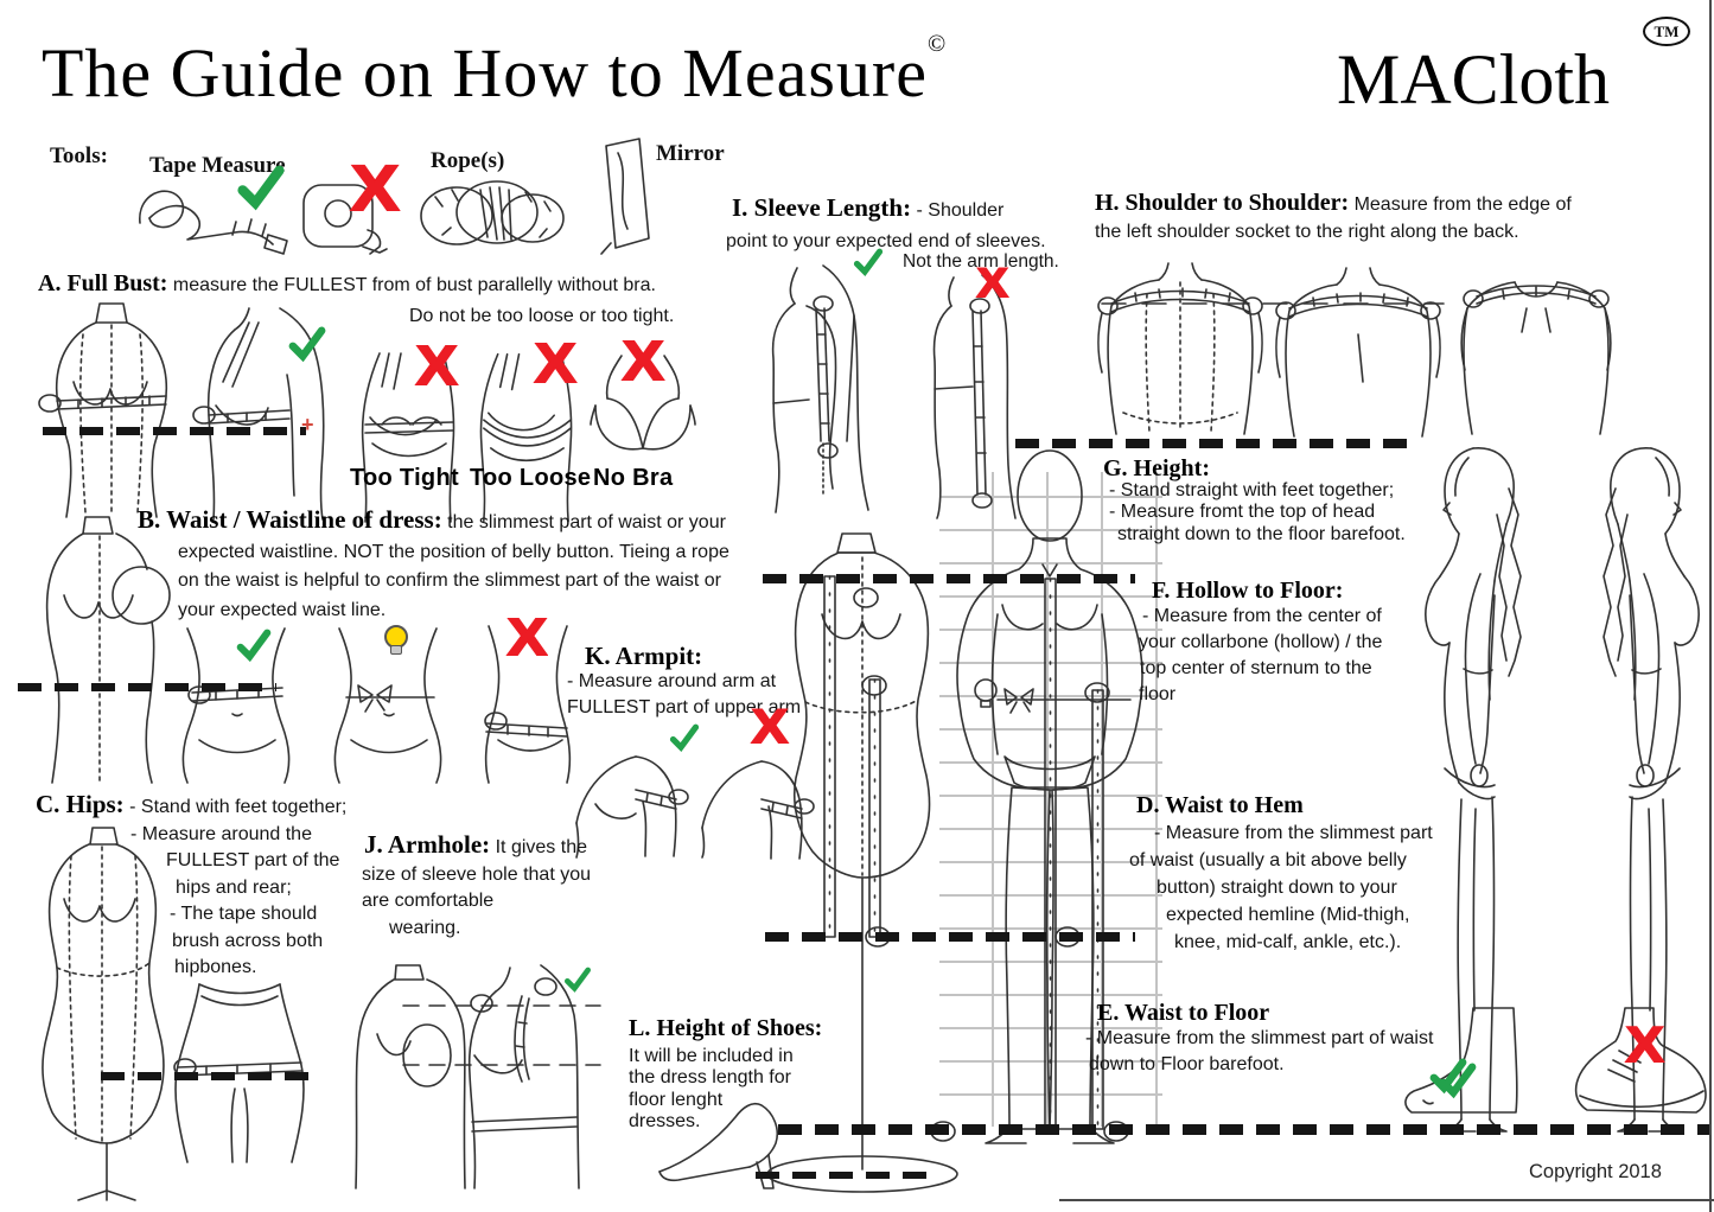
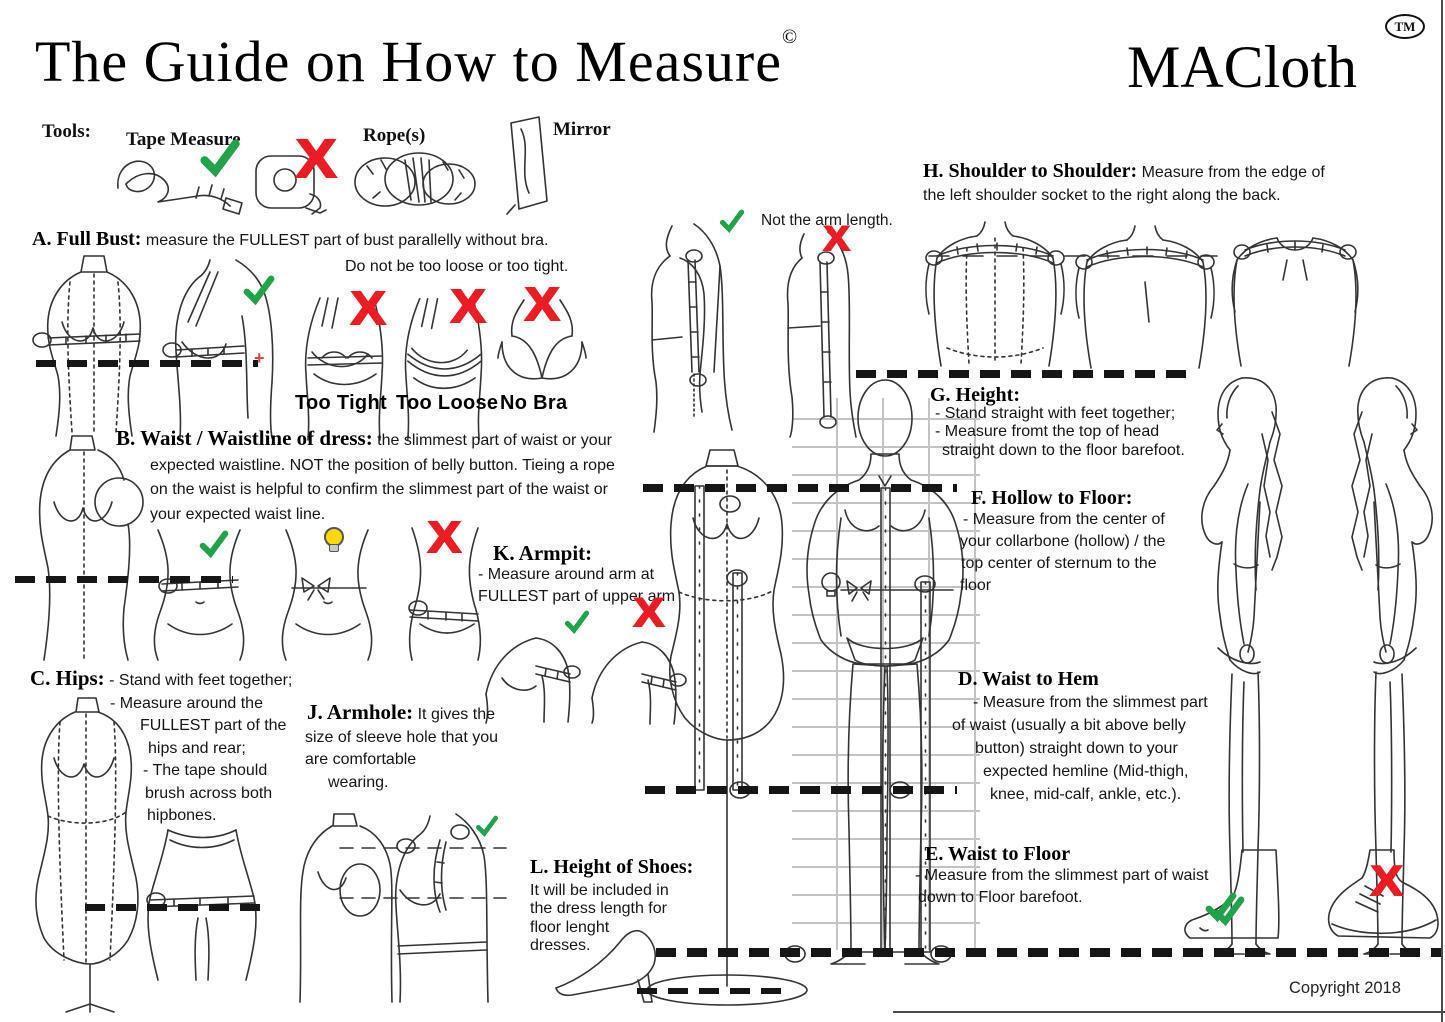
  The Guide on How to Measure©
  MACloth
  TM
  Tools:
  Tape Measure
  Rope(s)
  Mirror
  X
- A. Full Bust: measure the FULLEST from of bust parallelly without bra.
+ A. Full Bust: measure the FULLEST part of bust parallelly without bra.
  Do not be too loose or too tight.
  Too Tight
  Too Loose
  No Bra
  +
  X
  X
  X
  B. Waist / Waistline of dress: the slimmest part of waist or your
  expected waistline. NOT the position of belly button. Tieing a rope
  on the waist is helpful to confirm the slimmest part of the waist or
  your expected waist line.
  X
  K. Armpit:
  - Measure around arm at
  FULLEST part of upper arm
  X
  C. Hips: - Stand with feet together;
  - Measure around the
  FULLEST part of the
  hips and rear;
  - The tape should
  brush across both
  hipbones.
  J. Armhole: It gives the
  size of sleeve hole that you
  are comfortable
  wearing.
  L. Height of Shoes:
  It will be included in
  the dress length for
  floor lenght
  dresses.
- I. Sleeve Length: - Shoulder
- point to your expected end of sleeves.
  Not the arm length.
  X
  H. Shoulder to Shoulder: Measure from the edge of
  the left shoulder socket to the right along the back.
  G. Height:
  - Stand straight with feet together;
  - Measure fromt the top of head
  straight down to the floor barefoot.
  F. Hollow to Floor:
  - Measure from the center of
  your collarbone (hollow) / the
  top center of sternum to the
  floor
  D. Waist to Hem
  - Measure from the slimmest part
  of waist (usually a bit above belly
  button) straight down to your
  expected hemline (Mid-thigh,
  knee, mid-calf, ankle, etc.).
  E. Waist to Floor
  - Measure from the slimmest part of waist
  down to Floor barefoot.
  X
  Copyright 2018
